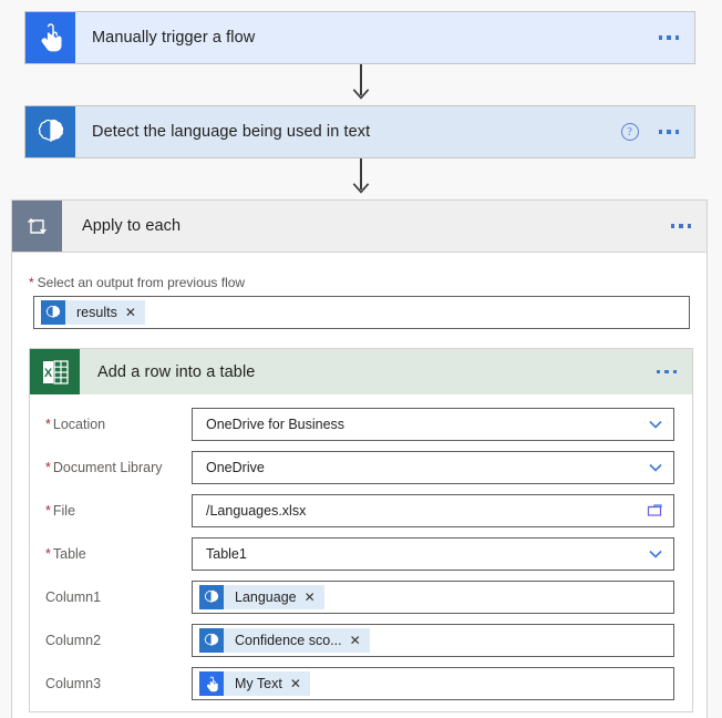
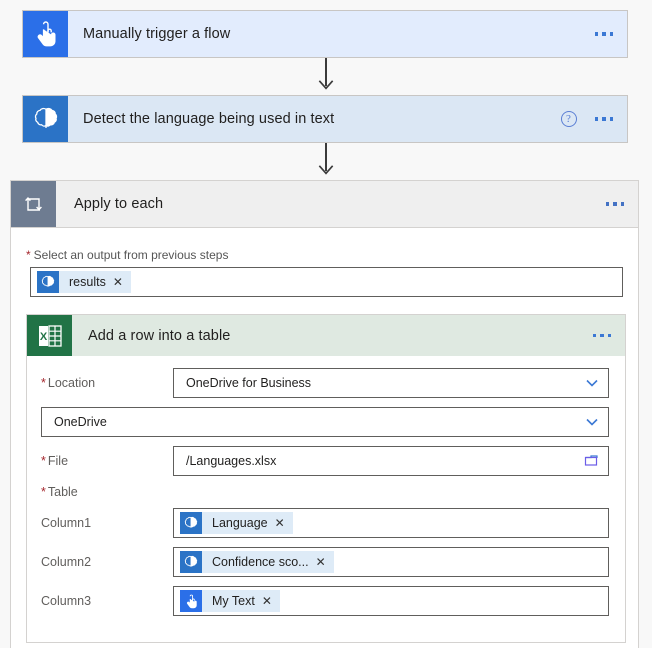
  Manually trigger a flow
  Detect the language being used in text
  ?
  Apply to each
- * Select an output from previous flow
+ * Select an output from previous steps
  results
  ✕
  X
  Add a row into a table
  * Location
  OneDrive for Business
- * Document Library
  OneDrive
  * File
  /Languages.xlsx
  * Table
- Table1
  Column1
  Language
  ✕
  Column2
  Confidence sco...
  ✕
  Column3
  My Text
  ✕
